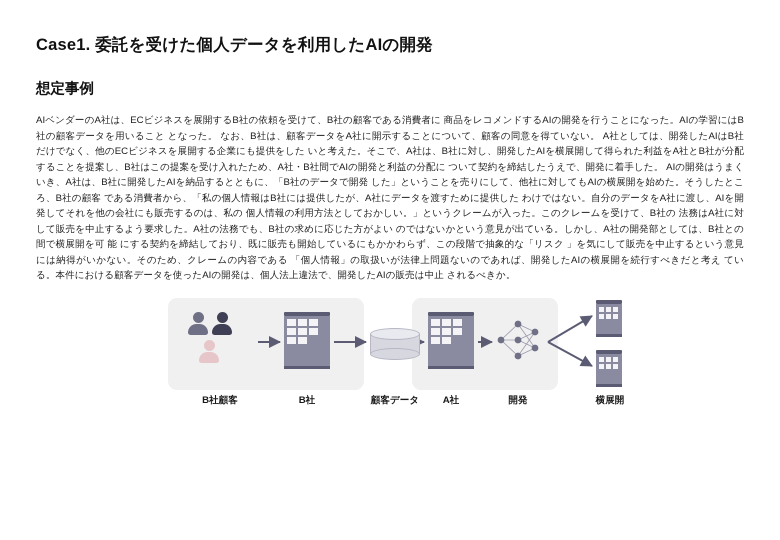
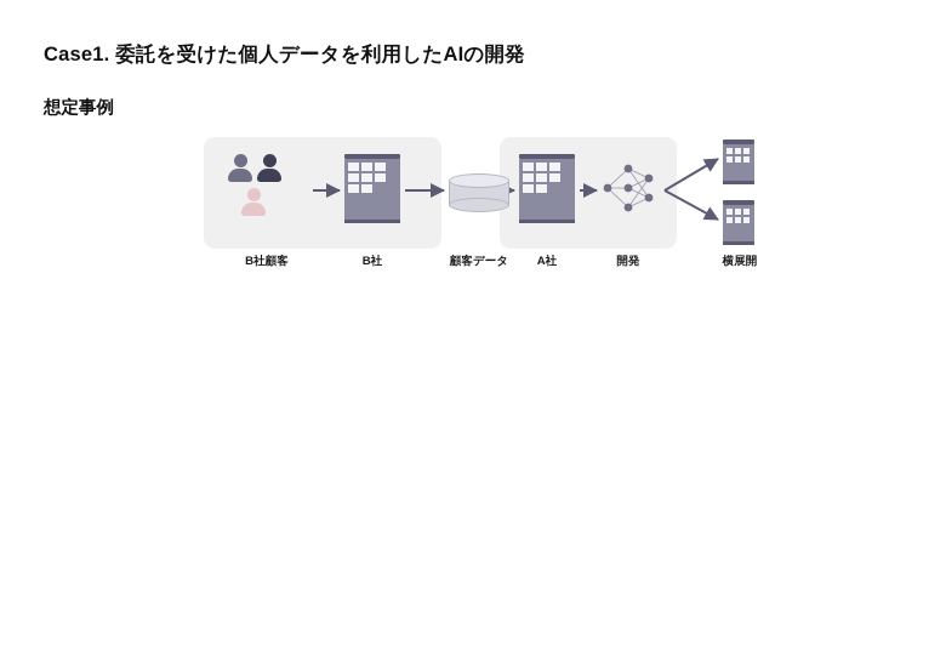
  Case1. 委託を受けた個人データを利用したAIの開発
  想定事例
- AIベンダーのA社は、ECビジネスを展開するB社の依頼を受けて、B社の顧客である消費者に 商品をレコメンドするAIの開発を行うことになった。AIの学習にはB社の顧客データを用いること となった。 なお、B社は、顧客データをA社に開示することについて、顧客の同意を得ていない。 A社としては、開発したAIはB社だけでなく、他のECビジネスを展開する企業にも提供をした いと考えた。そこで、A社は、B社に対し、開発したAIを横展開して得られた利益をA社とB社が分配 することを提案し、B社はこの提案を受け入れたため、A社・B社間でAIの開発と利益の分配に ついて契約を締結したうえで、開発に着手した。 AIの開発はうまくいき、A社は、B社に開発したAIを納品するとともに、「B社のデータで開発 した」ということを売りにして、他社に対してもAIの横展開を始めた。そうしたところ、B社の顧客 である消費者から、「私の個人情報はB社には提供したが、A社にデータを渡すために提供した わけではない。自分のデータをA社に渡し、AIを開発してそれを他の会社にも販売するのは、私の 個人情報の利用方法としておかしい。」というクレームが入った。このクレームを受けて、B社の 法務はA社に対して販売を中止するよう要求した。A社の法務でも、B社の求めに応じた方がよい のではないかという意見が出ている。しかし、A社の開発部としては、B社との間で横展開を可 能 にする契約を締結しており、既に販売も開始しているにもかかわらず、この段階で抽象的な「リスク 」を気にして販売を中止するという意見には納得がいかない。そのため、クレームの内容である 「個人情報」の取扱いが法律上問題ないのであれば、開発したAIの横展開を続行すべきだと考え ている。本件における顧客データを使ったAIの開発は、個人法上違法で、開発したAIの販売は中止 されるべきか。
  B社顧客
  B社
  顧客データ
  A社
  開発
  横展開
